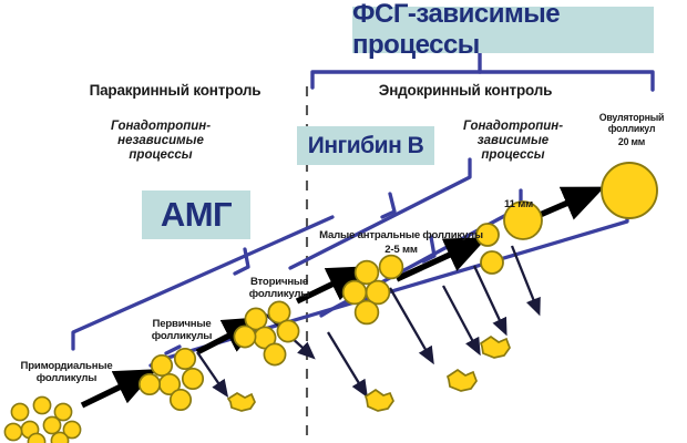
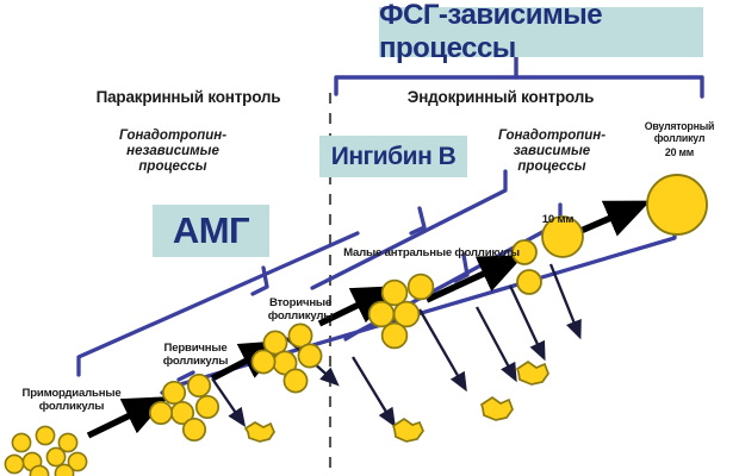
  ФСГ-зависимые процессы
  Ингибин В
  АМГ
  Паракринный контроль
  Эндокринный контроль
  Гонадотропин-
  независимые
  процессы
  Гонадотропин-
  зависимые
  процессы
  Примордиальные
  фолликулы
  Первичные
  фолликулы
  Вторичные
  фолликулы
  Малые антральные фолликулы
- 2-5 мм
- 11 мм
+ 10 мм
  Овуляторный
  фолликул
  20 мм
